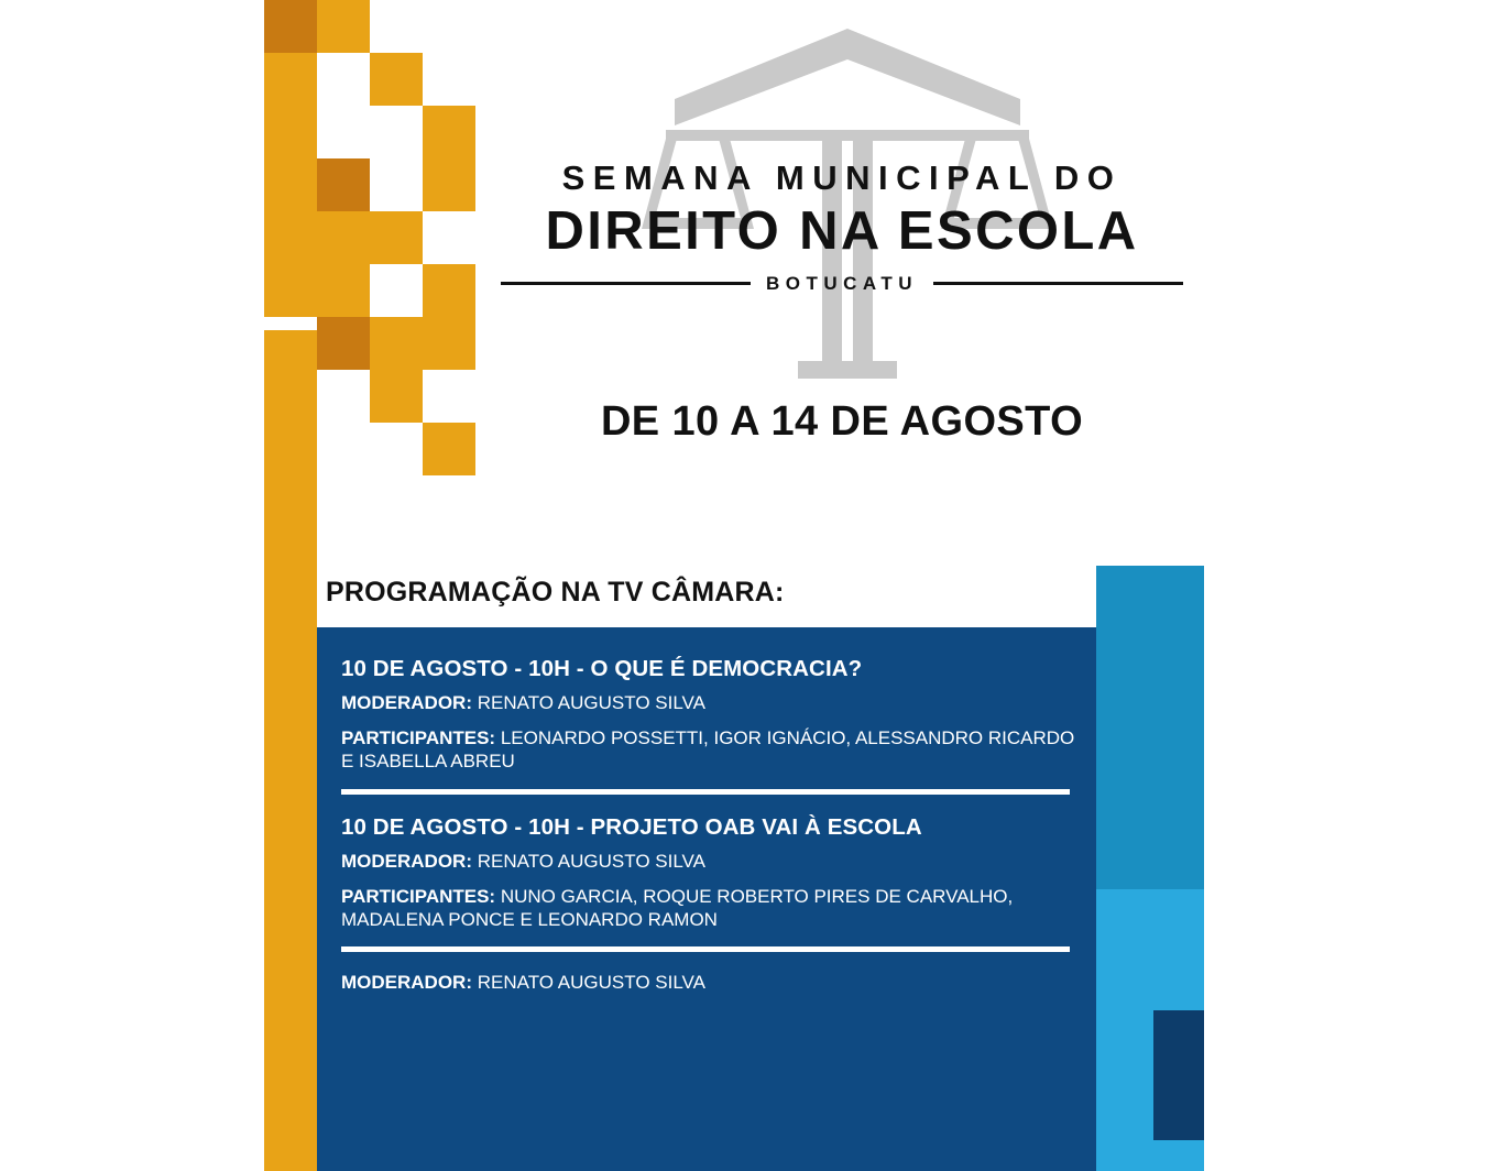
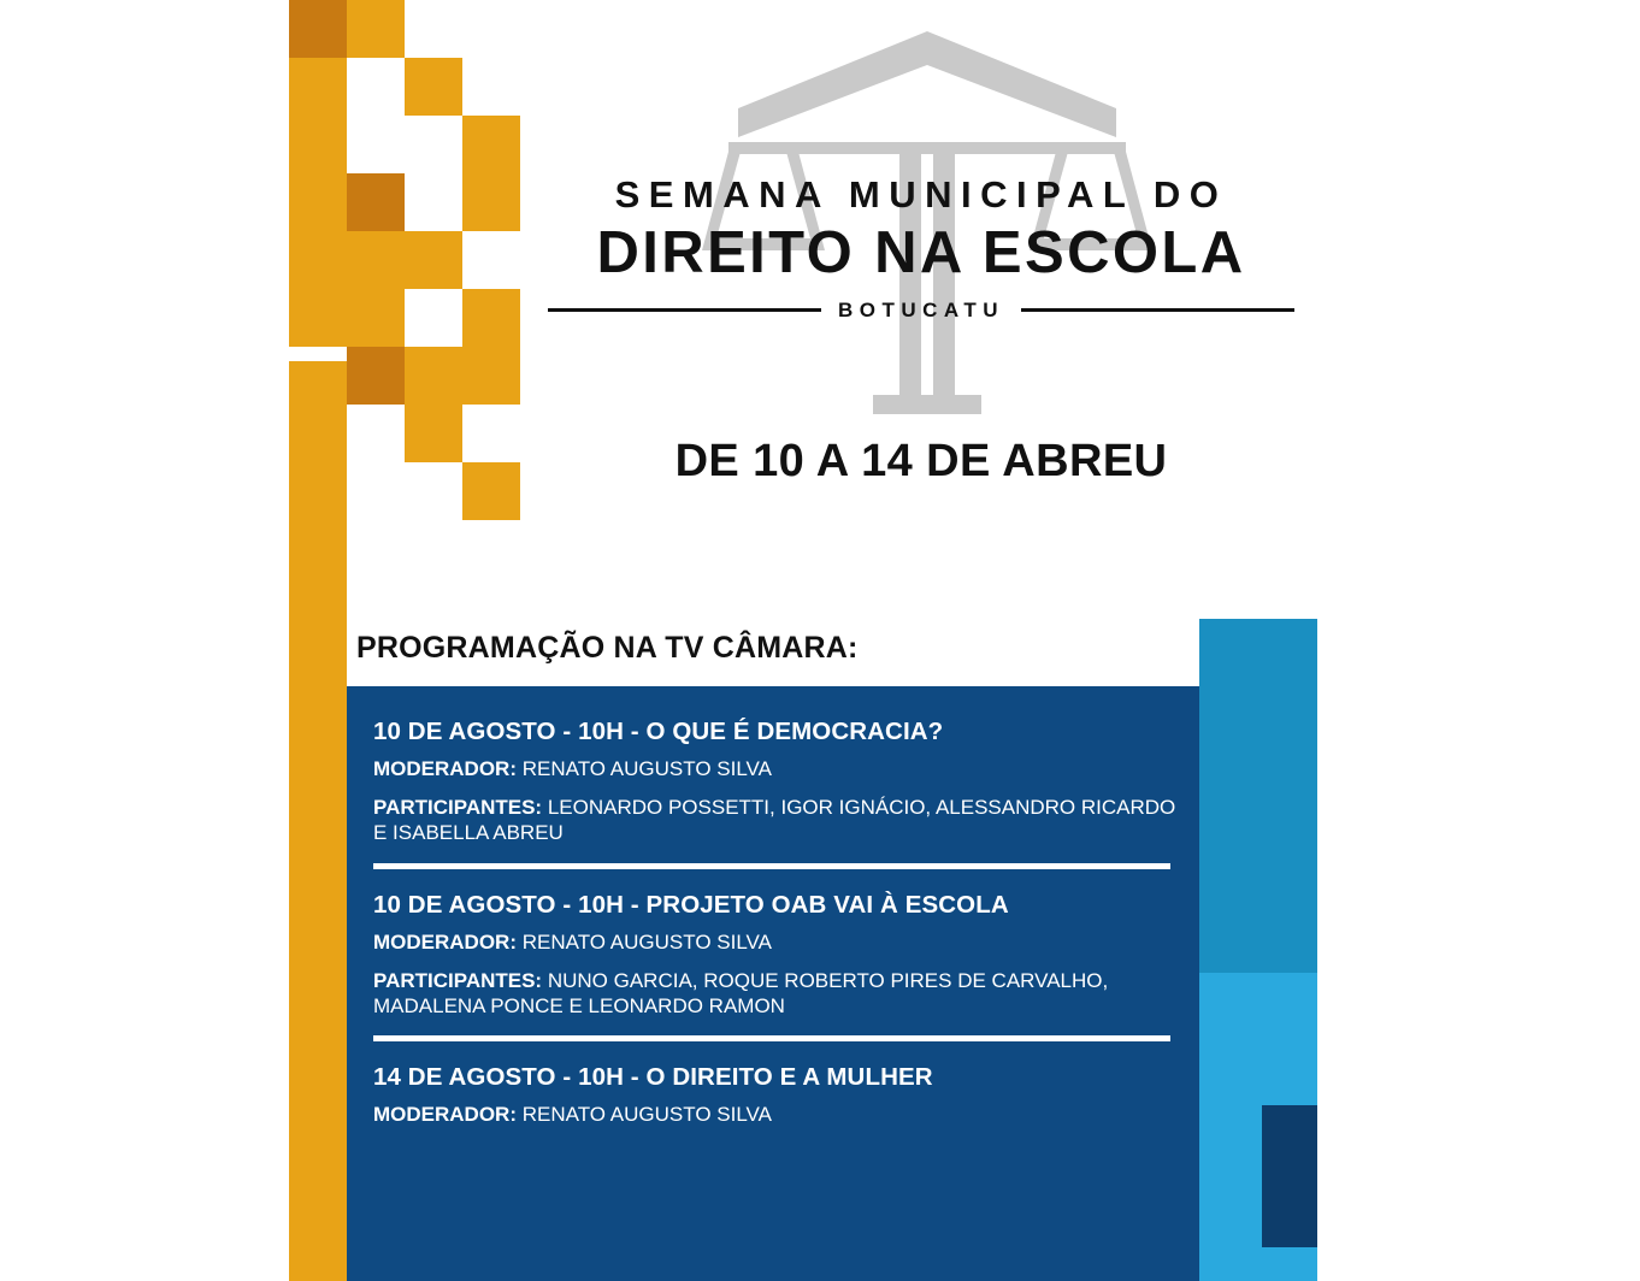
  SEMANA MUNICIPAL DO
  DIREITO NA ESCOLA
  BOTUCATU
- DE 10 A 14 DE AGOSTO
+ DE 10 A 14 DE ABREU
  PROGRAMAÇÃO NA TV CÂMARA:
  10 DE AGOSTO - 10H - O QUE É DEMOCRACIA?
  MODERADOR: RENATO AUGUSTO SILVA
  PARTICIPANTES: LEONARDO POSSETTI, IGOR IGNÁCIO, ALESSANDRO RICARDO E ISABELLA ABREU
  10 DE AGOSTO - 10H - PROJETO OAB VAI À ESCOLA
  MODERADOR: RENATO AUGUSTO SILVA
  PARTICIPANTES: NUNO GARCIA, ROQUE ROBERTO PIRES DE CARVALHO, MADALENA PONCE E LEONARDO RAMON
+ 14 DE AGOSTO - 10H - O DIREITO E A MULHER
  MODERADOR: RENATO AUGUSTO SILVA
